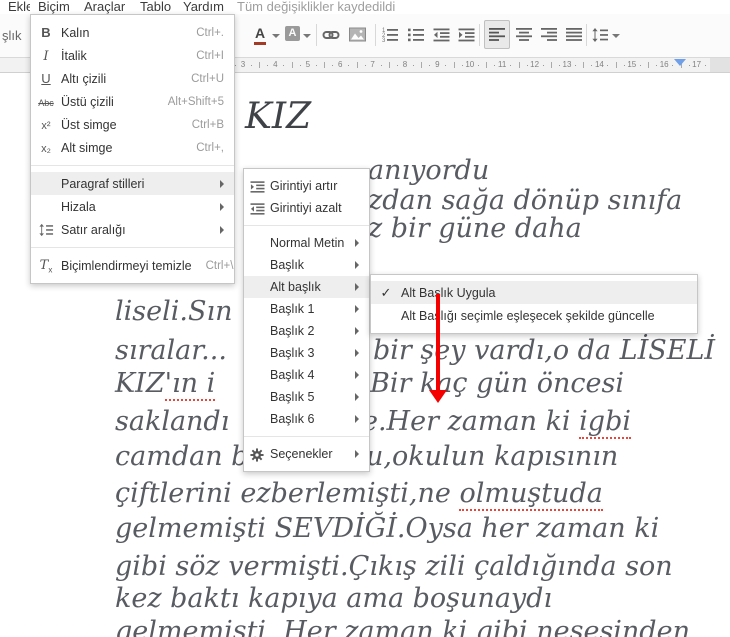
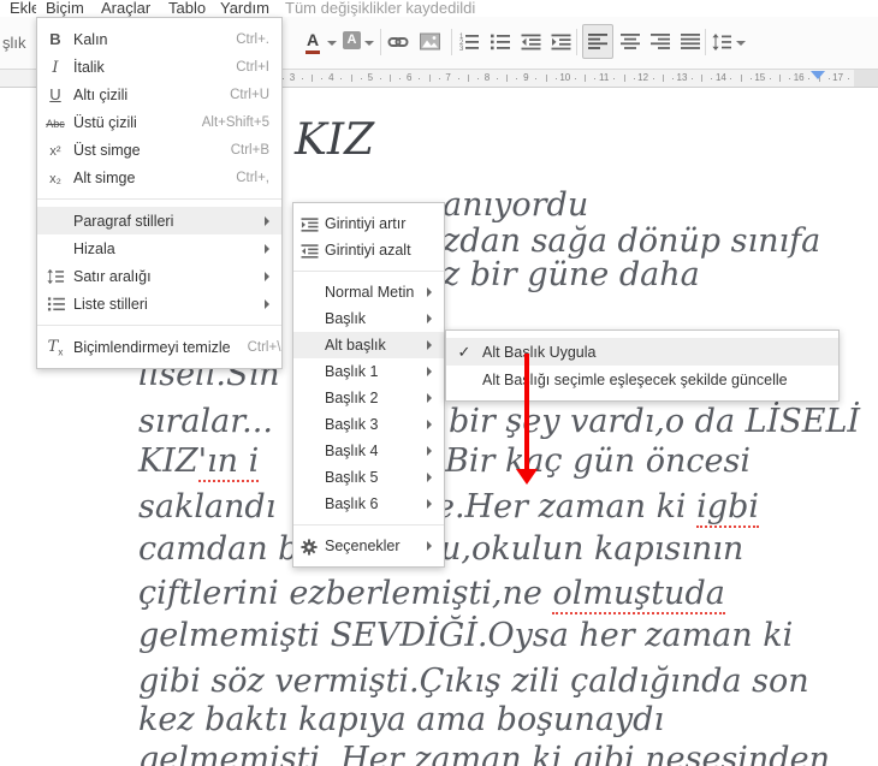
  KIZ
  anıyordu
  zdan sağa dönüp sınıfa
  z bir güne daha
  liseli.Sın
  sıralar...
  bir şey vardı,o da LİSELİ
  KIZ'ın i
  Bir kaç gün öncesi
  saklandı
  .Her zaman ki igbi
  camdan b
  u,okulun kapısının
  çiftlerini ezberlemişti,ne olmuştuda
  gelmemişti SEVDİĞİ.Oysa her zaman ki
  gibi söz vermişti.Çıkış zili çaldığında son
  kez baktı kapıya ama boşunaydı
  gelmemişti. Her zaman ki gibi neşesinden
  Ekl
  Biçim
  Araçlar
  Tablo
  Yardım
  Tüm değişiklikler kaydedildi
  şlık
  A
  A
  3
  4
  5
  6
  7
  8
  9
  10
  11
  12
  13
  14
  15
  16
  17
  B
  Kalın
  Ctrl+.
  I
  İtalik
  Ctrl+I
  U
  Altı çizili
  Ctrl+U
  Abc
  Üstü çizili
  Alt+Shift+5
  x²
  Üst simge
  Ctrl+B
  x₂
  Alt simge
  Ctrl+,
  Paragraf stilleri
  Hizala
  Satır aralığı
+ Liste stilleri
  Tx
  Biçimlendirmeyi temizle
  Ctrl+\
  Girintiyi artır
  Girintiyi azalt
  Normal Metin
  Başlık
  Alt başlık
  Başlık 1
  Başlık 2
  Başlık 3
  Başlık 4
  Başlık 5
  Başlık 6
  Seçenekler
  ✓
  Alt Başlık Uygula
  Alt Balığı seçimle eşleşecek şekilde güncelle
